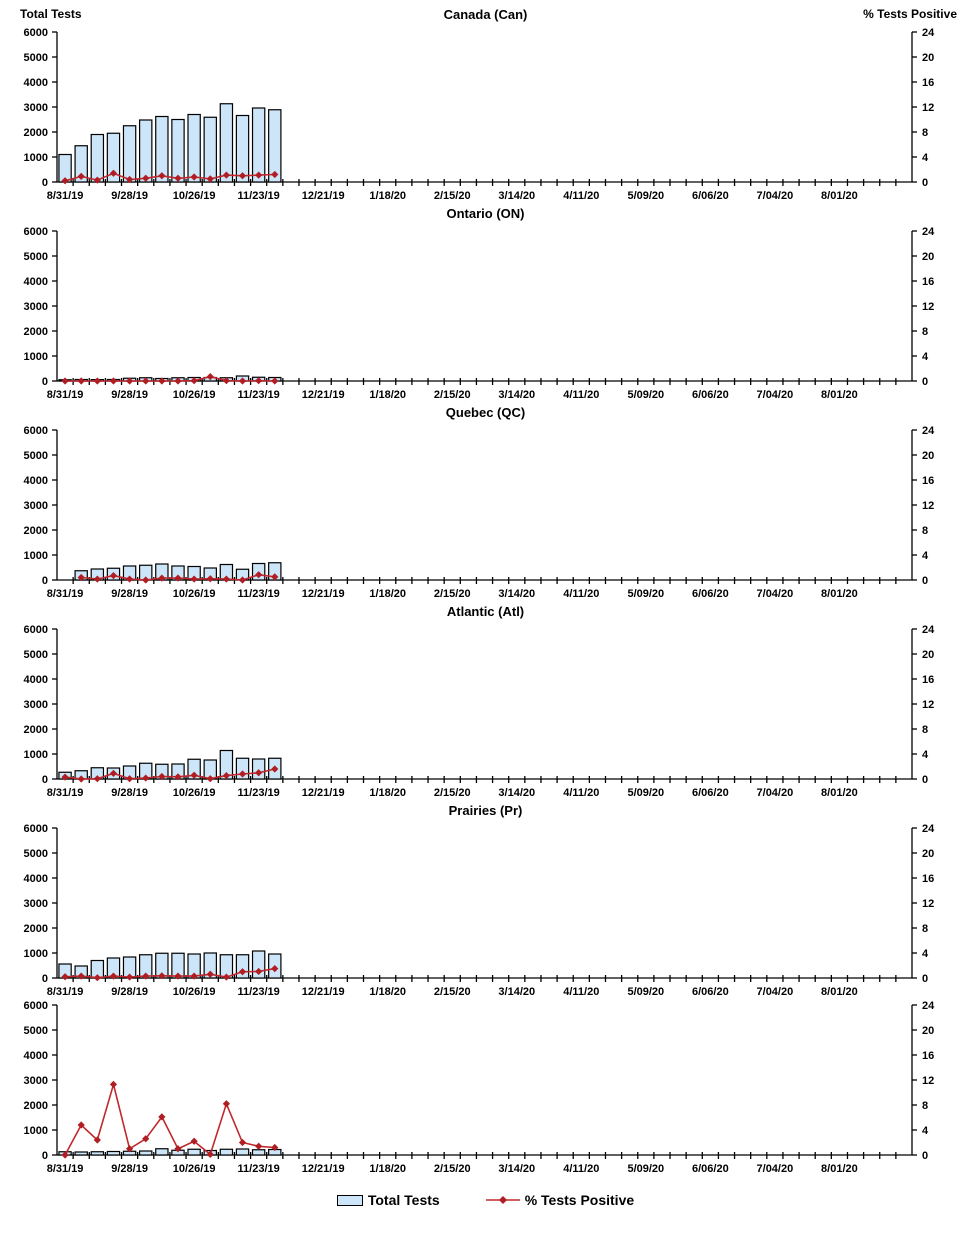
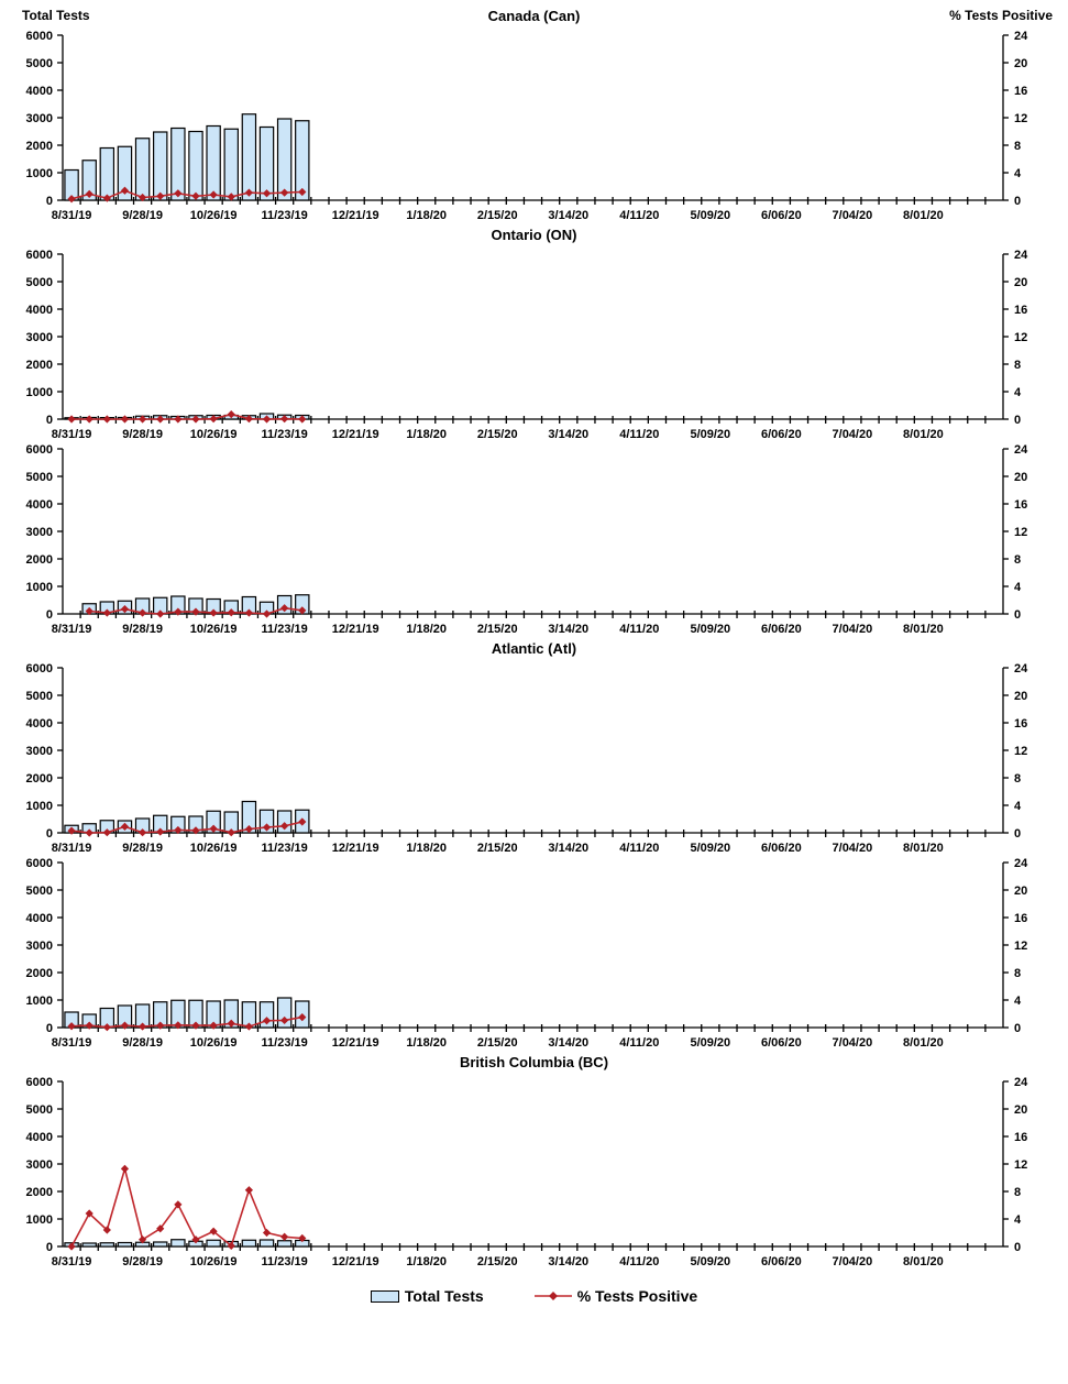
  Total Tests
  Canada (Can)
  % Tests Positive
  0
  1000
  2000
  3000
  4000
  5000
  6000
  0
  4
  8
  12
  16
  20
  24
  8/31/19
  9/28/19
  10/26/19
  11/23/19
  12/21/19
  1/18/20
  2/15/20
  3/14/20
  4/11/20
  5/09/20
  6/06/20
  7/04/20
  8/01/20
  Ontario (ON)
  0
  1000
  2000
  3000
  4000
  5000
  6000
  0
  4
  8
  12
  16
  20
  24
  8/31/19
  9/28/19
  10/26/19
  11/23/19
  12/21/19
  1/18/20
  2/15/20
  3/14/20
  4/11/20
  5/09/20
  6/06/20
  7/04/20
  8/01/20
- Quebec (QC)
  0
  1000
  2000
  3000
  4000
  5000
  6000
  0
  4
  8
  12
  16
  20
  24
  8/31/19
  9/28/19
  10/26/19
  11/23/19
  12/21/19
  1/18/20
  2/15/20
  3/14/20
  4/11/20
  5/09/20
  6/06/20
  7/04/20
  8/01/20
  Atlantic (Atl)
  0
  1000
  2000
  3000
  4000
  5000
  6000
  0
  4
  8
  12
  16
  20
  24
  8/31/19
  9/28/19
  10/26/19
  11/23/19
  12/21/19
  1/18/20
  2/15/20
  3/14/20
  4/11/20
  5/09/20
  6/06/20
  7/04/20
  8/01/20
- Prairies (Pr)
  0
  1000
  2000
  3000
  4000
  5000
  6000
  0
  4
  8
  12
  16
  20
  24
  8/31/19
  9/28/19
  10/26/19
  11/23/19
  12/21/19
  1/18/20
  2/15/20
  3/14/20
  4/11/20
  5/09/20
  6/06/20
  7/04/20
  8/01/20
+ British Columbia (BC)
  0
  1000
  2000
  3000
  4000
  5000
  6000
  0
  4
  8
  12
  16
  20
  24
  8/31/19
  9/28/19
  10/26/19
  11/23/19
  12/21/19
  1/18/20
  2/15/20
  3/14/20
  4/11/20
  5/09/20
  6/06/20
  7/04/20
  8/01/20
  Total Tests
  % Tests Positive
